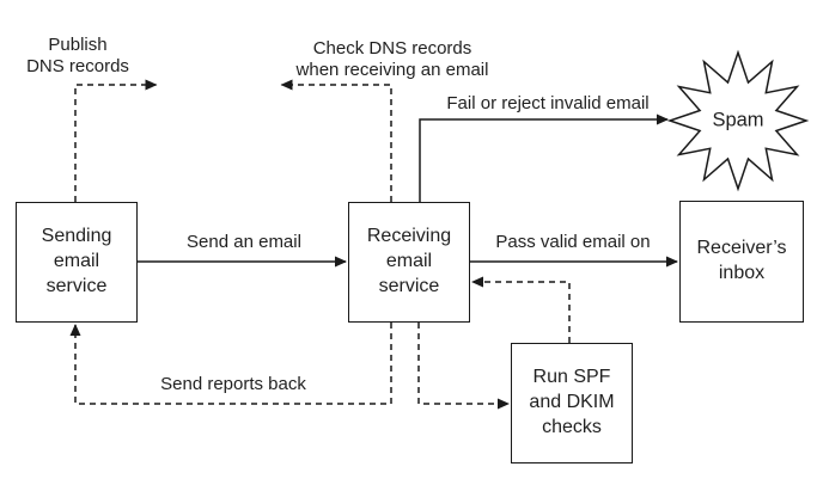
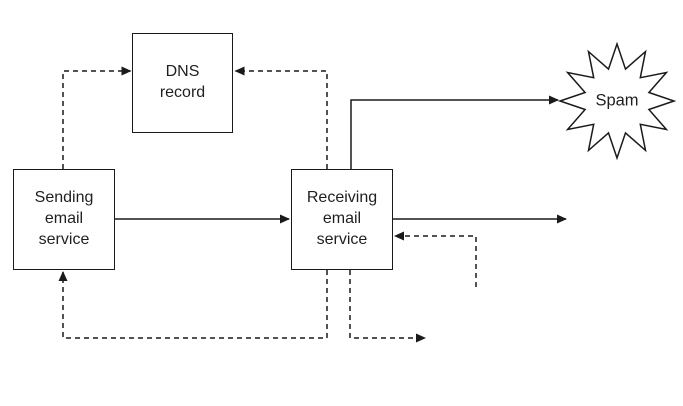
  Sending
  email
  service
+ DNS
+ record
  Receiving
  email
  service
- Receiver’s
- inbox
- Run SPF
- and DKIM
- checks
  Spam
- Publish
- DNS records
- Check DNS records
- when receiving an email
- Fail or reject invalid email
- Send an email
- Pass valid email on
- Send reports back
